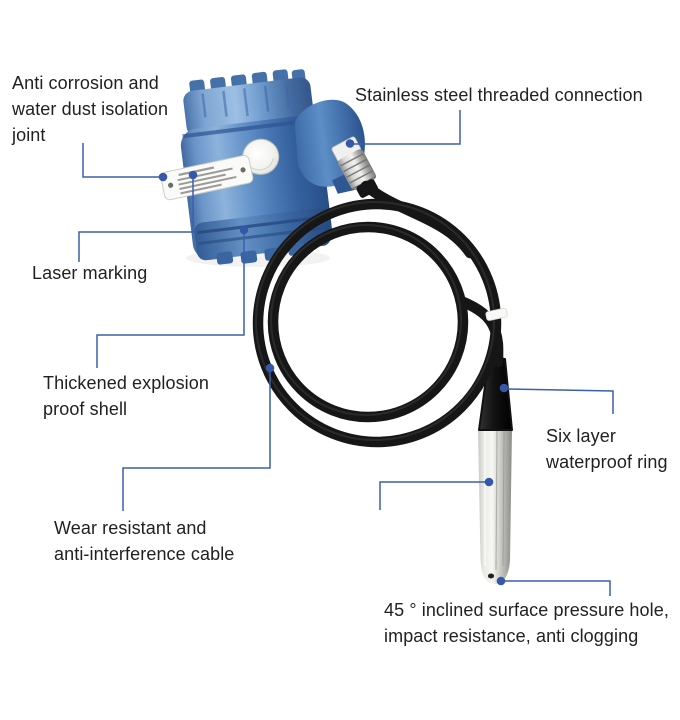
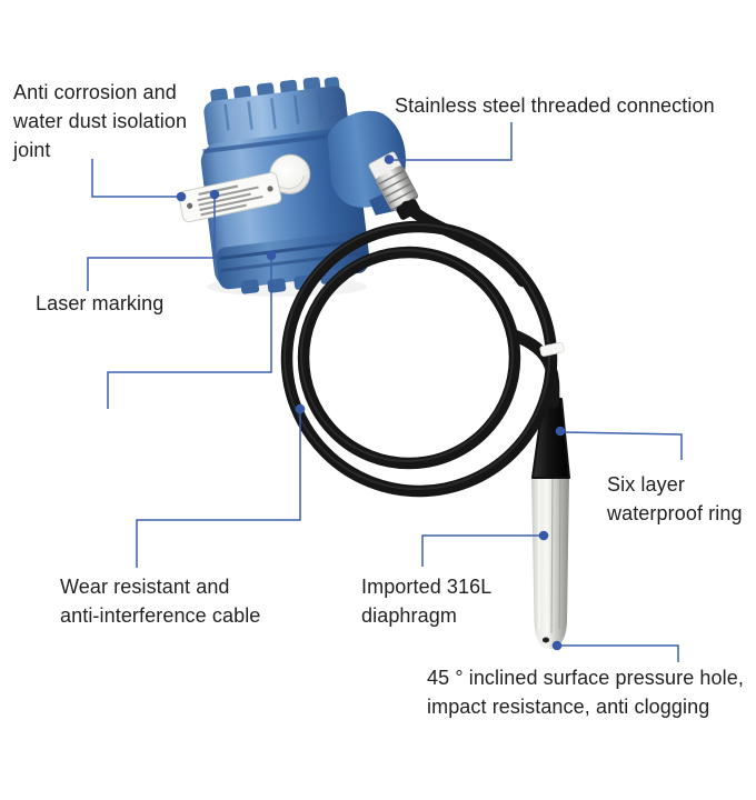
  Anti corrosion and
  water dust isolation
  joint
  Stainless steel threaded connection
  Laser marking
- Thickened explosion
- proof shell
  Wear resistant and
  anti-interference cable
+ Imported 316L
+ diaphragm
  Six layer
  waterproof ring
  45 ° inclined surface pressure hole,
  impact resistance, anti clogging
